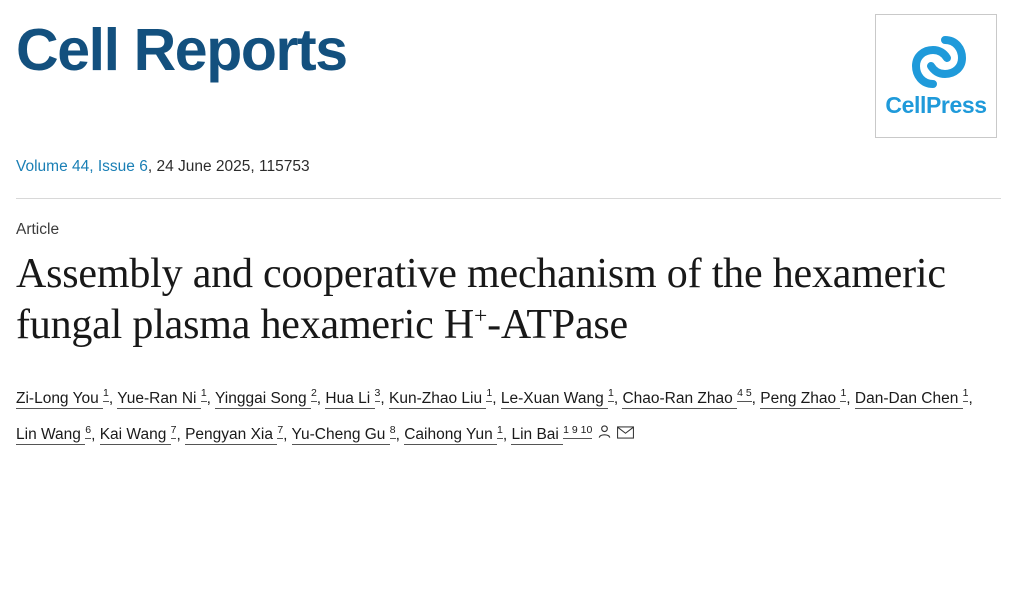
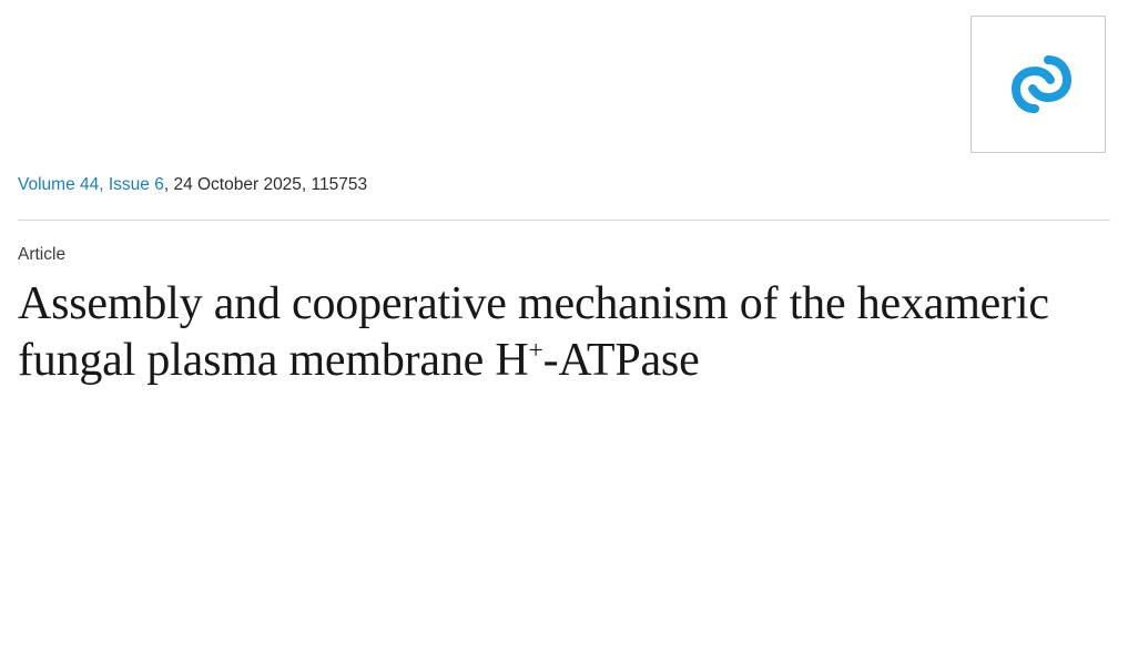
- Cell Reports
- CellPress
- Volume 44, Issue 6, 24 June 2025, 115753
+ Volume 44, Issue 6, 24 October 2025, 115753
  Article
- Assembly and cooperative mechanism of the hexameric fungal plasma hexameric H+-ATPase
+ Assembly and cooperative mechanism of the hexameric fungal plasma membrane H+-ATPase
- Zi-Long You 1, Yue-Ran Ni 1, Yinggai Song 2, Hua Li 3, Kun-Zhao Liu 1, Le-Xuan Wang 1, Chao-Ran Zhao 4 5, Peng Zhao 1, Dan-Dan Chen 1, Lin Wang 6, Kai Wang 7, Pengyan Xia 7, Yu-Cheng Gu 8, Caihong Yun 1, Lin Bai 1 9 10
